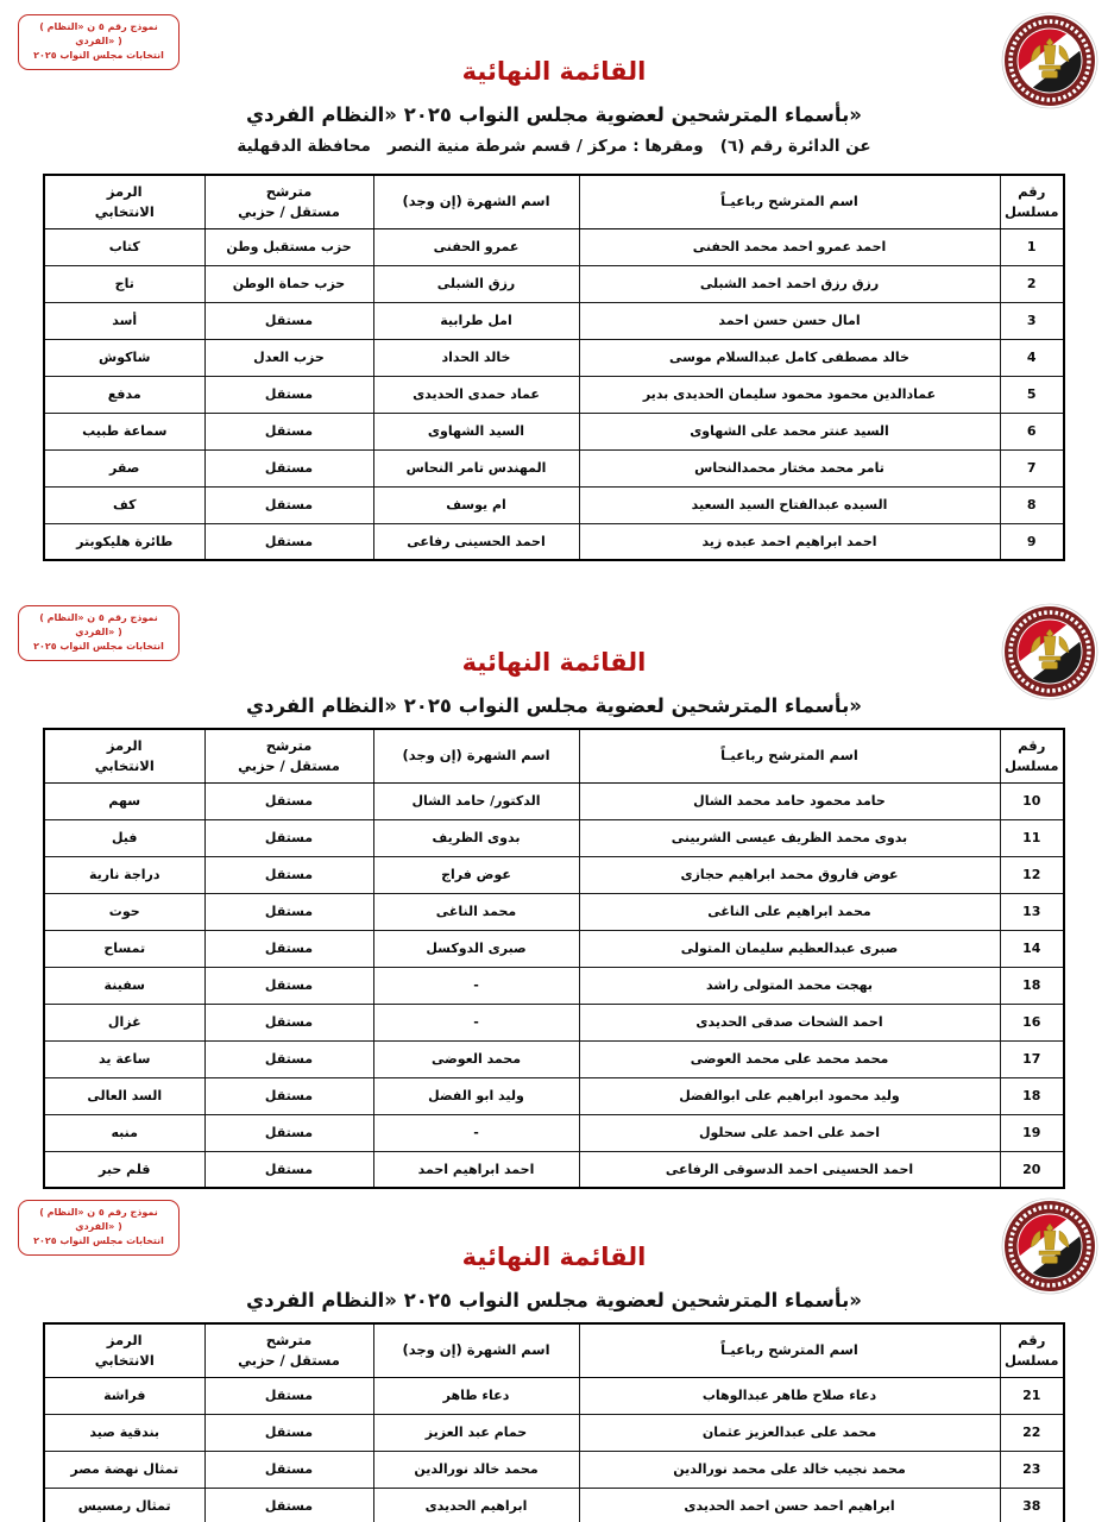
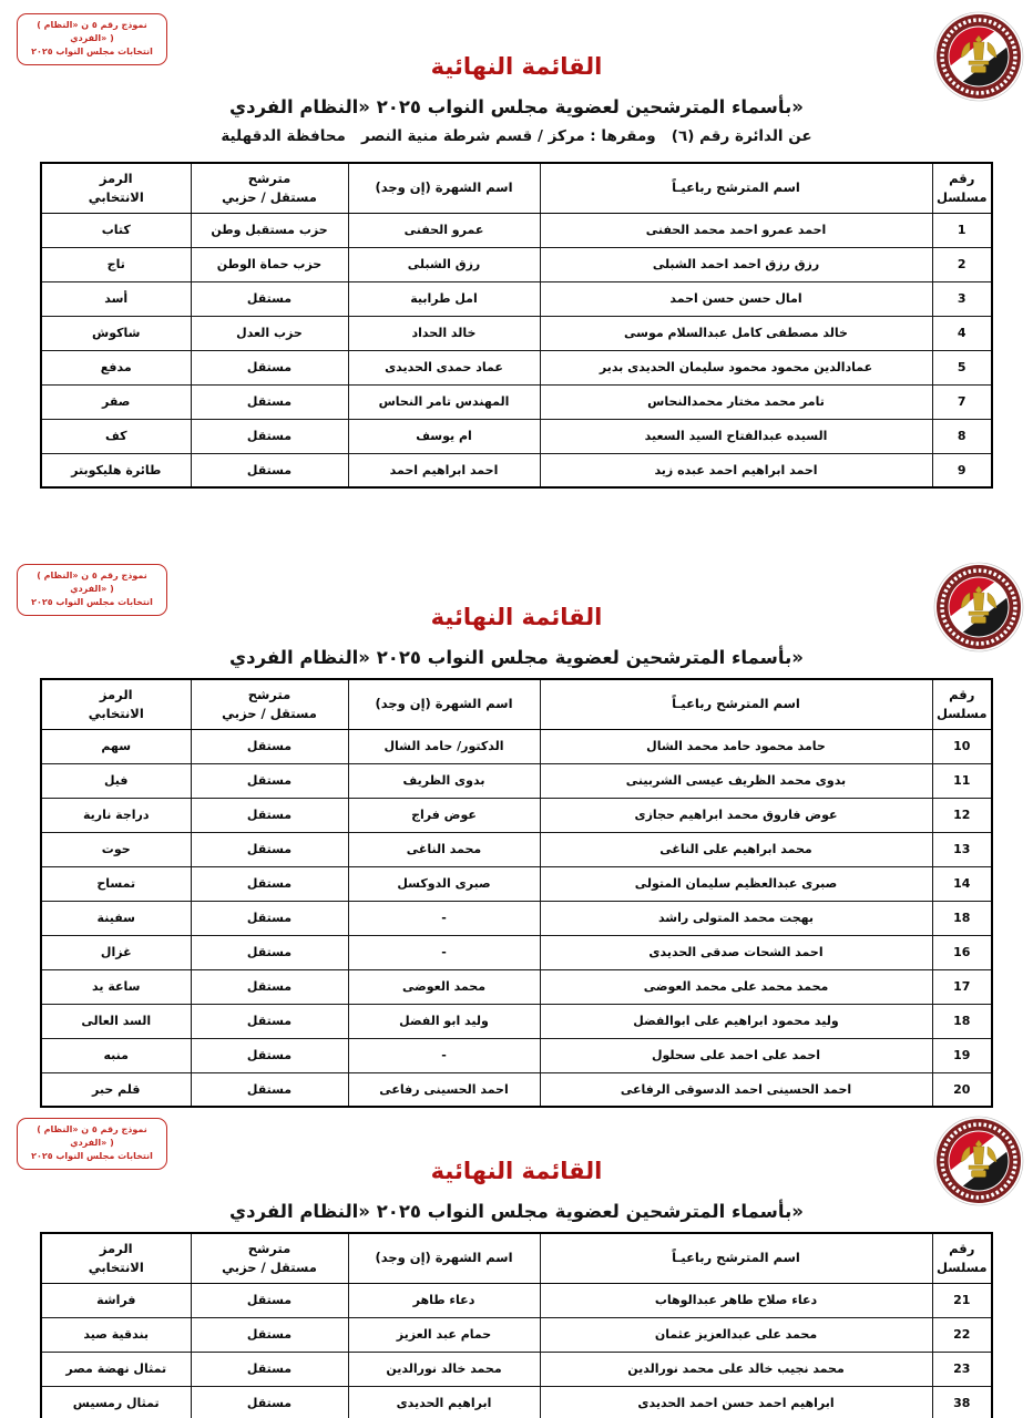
  ( نموذج رقم ٥ ن «النظام الفردي» )
  انتخابات مجلس النواب ٢٠٢٥
  القائمة النهائية
  بأسماء المترشحين لعضوية مجلس النواب ٢٠٢٥ «النظام الفردي»
  عن الدائرة رقم (٦) ومقرها : مركز / قسم شرطة منية النصر محافظة الدقهلية
  رقم مسلسل	اسم المترشح رباعيـاً	اسم الشهرة (إن وجد)	مترشح مستقل / حزبي	الرمز الانتخابي
  1	احمد عمرو احمد محمد الحفنى	عمرو الحفنى	حزب مستقبل وطن	كتاب
  2	رزق رزق احمد احمد الشبلى	رزق الشبلى	حزب حماة الوطن	تاج
  3	امال حسن حسن احمد	امل طرابية	مستقل	أسد
  4	خالد مصطفى كامل عبدالسلام موسى	خالد الحداد	حزب العدل	شاكوش
  5	عمادالدين محمود محمود سليمان الحديدى بدير	عماد حمدى الحديدى	مستقل	مدفع
- 6	السيد عنتر محمد على الشهاوى	السيد الشهاوى	مستقل	سماعة طبيب
  7	تامر محمد مختار محمدالنحاس	المهندس تامر النحاس	مستقل	صقر
  8	السيده عبدالفتاح السيد السعيد	ام يوسف	مستقل	كف
- 9	احمد ابراهيم احمد عبده زيد	احمد الحسينى رفاعى	مستقل	طائرة هليكوبتر
+ 9	احمد ابراهيم احمد عبده زيد	احمد ابراهيم احمد	مستقل	طائرة هليكوبتر
  ( نموذج رقم ٥ ن «النظام الفردي» )
  انتخابات مجلس النواب ٢٠٢٥
  القائمة النهائية
  بأسماء المترشحين لعضوية مجلس النواب ٢٠٢٥ «النظام الفردي»
  رقم مسلسل	اسم المترشح رباعيـاً	اسم الشهرة (إن وجد)	مترشح مستقل / حزبي	الرمز الانتخابي
  10	حامد محمود حامد محمد الشال	الدكتور/ حامد الشال	مستقل	سهم
  11	بدوى محمد الظريف عيسى الشربينى	بدوى الظريف	مستقل	فيل
  12	عوض فاروق محمد ابراهيم حجازى	عوض فراج	مستقل	دراجة نارية
  13	محمد ابراهيم على الناغى	محمد الناغى	مستقل	حوت
  14	صبرى عبدالعظيم سليمان المتولى	صبرى الدوكسل	مستقل	تمساح
  18	بهجت محمد المتولى راشد	-	مستقل	سفينة
  16	احمد الشحات صدقى الحديدى	-	مستقل	غزال
  17	محمد محمد على محمد العوضى	محمد العوضى	مستقل	ساعة يد
  18	وليد محمود ابراهيم على ابوالفضل	وليد ابو الفضل	مستقل	السد العالى
  19	احمد على احمد على سحلول	-	مستقل	منبه
- 20	احمد الحسينى احمد الدسوقى الرفاعى	احمد ابراهيم احمد	مستقل	قلم حبر
+ 20	احمد الحسينى احمد الدسوقى الرفاعى	احمد الحسينى رفاعى	مستقل	قلم حبر
  ( نموذج رقم ٥ ن «النظام الفردي» )
  انتخابات مجلس النواب ٢٠٢٥
  القائمة النهائية
  بأسماء المترشحين لعضوية مجلس النواب ٢٠٢٥ «النظام الفردي»
  رقم مسلسل	اسم المترشح رباعيـاً	اسم الشهرة (إن وجد)	مترشح مستقل / حزبي	الرمز الانتخابي
  21	دعاء صلاح طاهر عبدالوهاب	دعاء طاهر	مستقل	فراشة
  22	محمد على عبدالعزيز عثمان	حمام عبد العزيز	مستقل	بندقية صيد
  23	محمد نجيب خالد على محمد نورالدين	محمد خالد نورالدين	مستقل	تمثال نهضة مصر
  38	ابراهيم احمد حسن احمد الحديدى	ابراهيم الحديدى	مستقل	تمثال رمسيس
